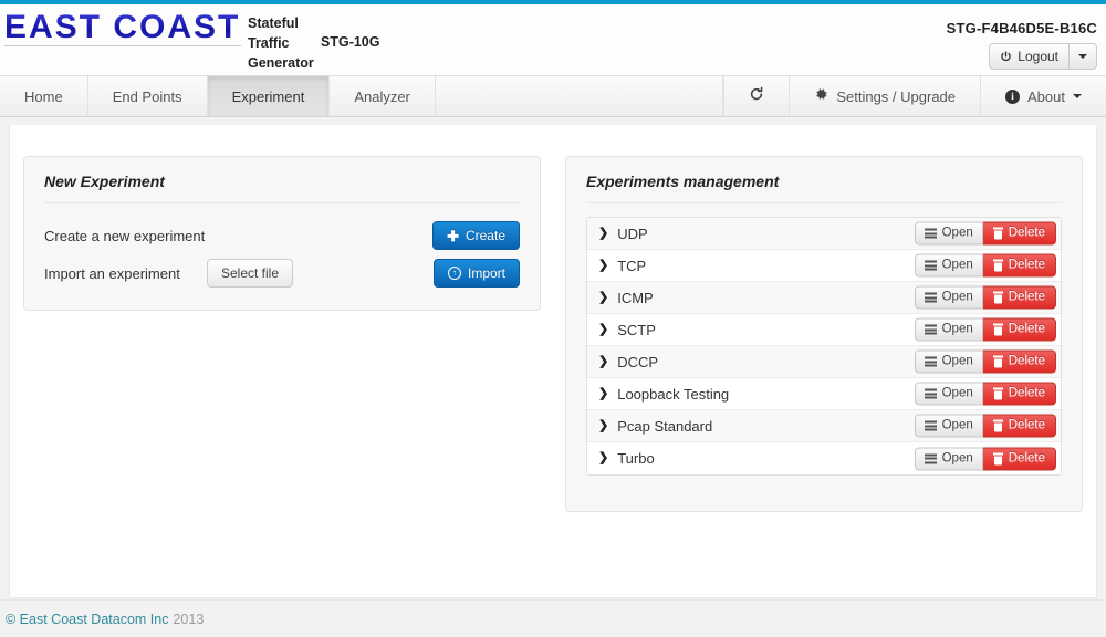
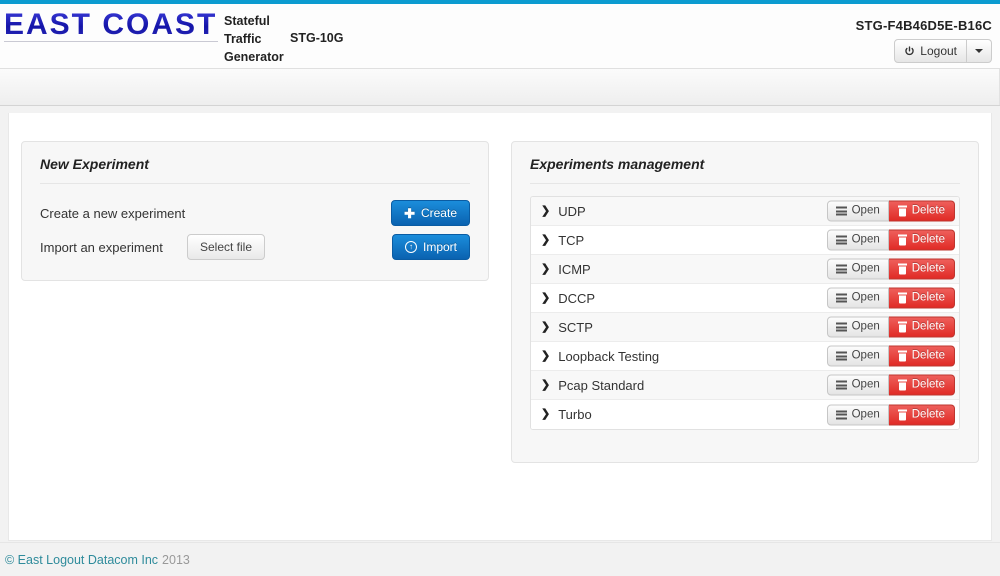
  EAST COAST
  Stateful
  Traffic
  Generator
  STG-10G
  STG-F4B46D5E-B16C
  Logout
- Home
- End Points
- Experiment
- Analyzer
- Settings / Upgrade
- i
- About
  New Experiment
  Create a new experiment
  ✚
  Create
  Import an experiment
  Select file
  ↑
  Import
  Experiments management
  ❯
  UDP
  Open
  Delete
  ❯
  TCP
  Open
  Delete
  ❯
  ICMP
  Open
  Delete
  ❯
- SCTP
+ DCCP
  Open
  Delete
  ❯
- DCCP
+ SCTP
  Open
  Delete
  ❯
  Loopback Testing
  Open
  Delete
  ❯
  Pcap Standard
  Open
  Delete
  ❯
  Turbo
  Open
  Delete
- © East Coast Datacom Inc
+ © East Logout Datacom Inc
  2013
